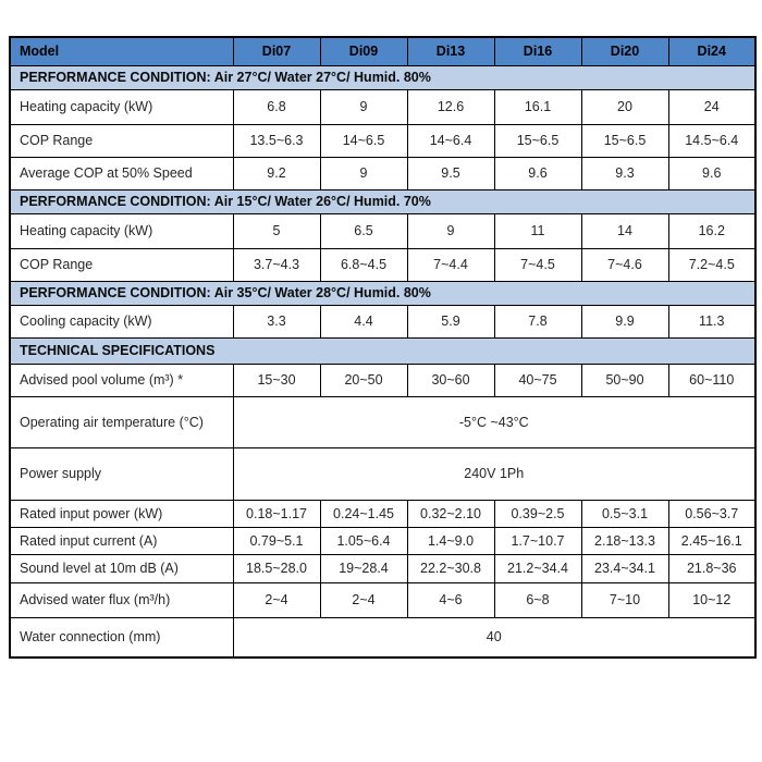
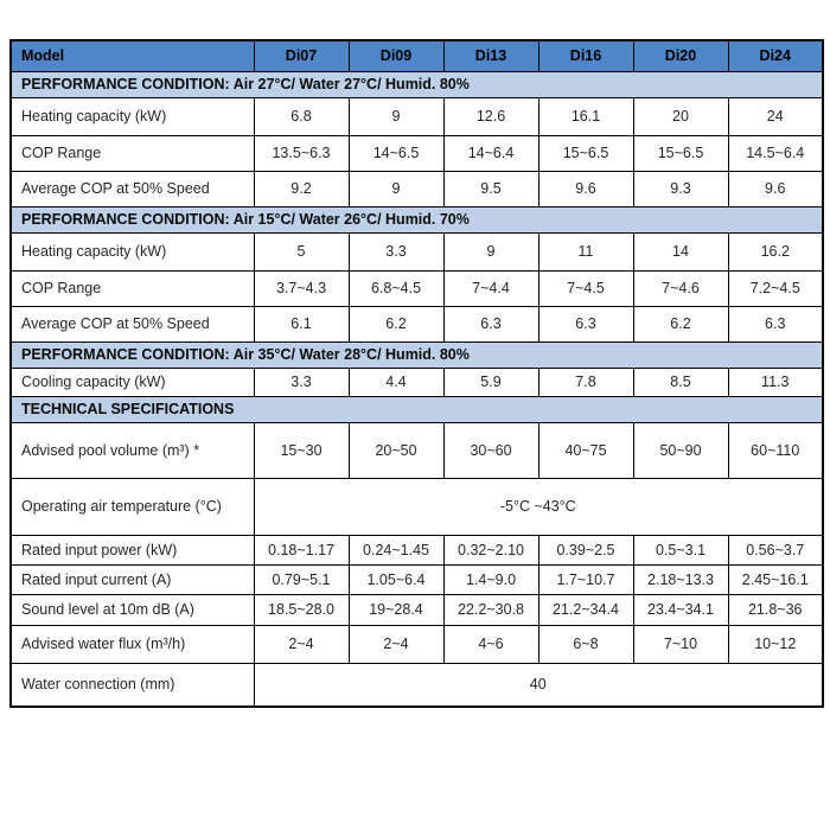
  Model	Di07	Di09	Di13	Di16	Di20	Di24
  PERFORMANCE CONDITION: Air 27°C/ Water 27°C/ Humid. 80%
  Heating capacity (kW)	6.8	9	12.6	16.1	20	24
  COP Range	13.5~6.3	14~6.5	14~6.4	15~6.5	15~6.5	14.5~6.4
  Average COP at 50% Speed	9.2	9	9.5	9.6	9.3	9.6
  PERFORMANCE CONDITION: Air 15°C/ Water 26°C/ Humid. 70%
- Heating capacity (kW)	5	6.5	9	11	14	16.2
+ Heating capacity (kW)	5	3.3	9	11	14	16.2
  COP Range	3.7~4.3	6.8~4.5	7~4.4	7~4.5	7~4.6	7.2~4.5
+ Average COP at 50% Speed	6.1	6.2	6.3	6.3	6.2	6.3
  PERFORMANCE CONDITION: Air 35°C/ Water 28°C/ Humid. 80%
- Cooling capacity (kW)	3.3	4.4	5.9	7.8	9.9	11.3
+ Cooling capacity (kW)	3.3	4.4	5.9	7.8	8.5	11.3
  TECHNICAL SPECIFICATIONS
  Advised pool volume (m³) *	15~30	20~50	30~60	40~75	50~90	60~110
  Operating air temperature (°C)	-5°C ~43°C
- Power supply	240V 1Ph
  Rated input power (kW)	0.18~1.17	0.24~1.45	0.32~2.10	0.39~2.5	0.5~3.1	0.56~3.7
  Rated input current (A)	0.79~5.1	1.05~6.4	1.4~9.0	1.7~10.7	2.18~13.3	2.45~16.1
  Sound level at 10m dB (A)	18.5~28.0	19~28.4	22.2~30.8	21.2~34.4	23.4~34.1	21.8~36
  Advised water flux (m³/h)	2~4	2~4	4~6	6~8	7~10	10~12
  Water connection (mm)	40
